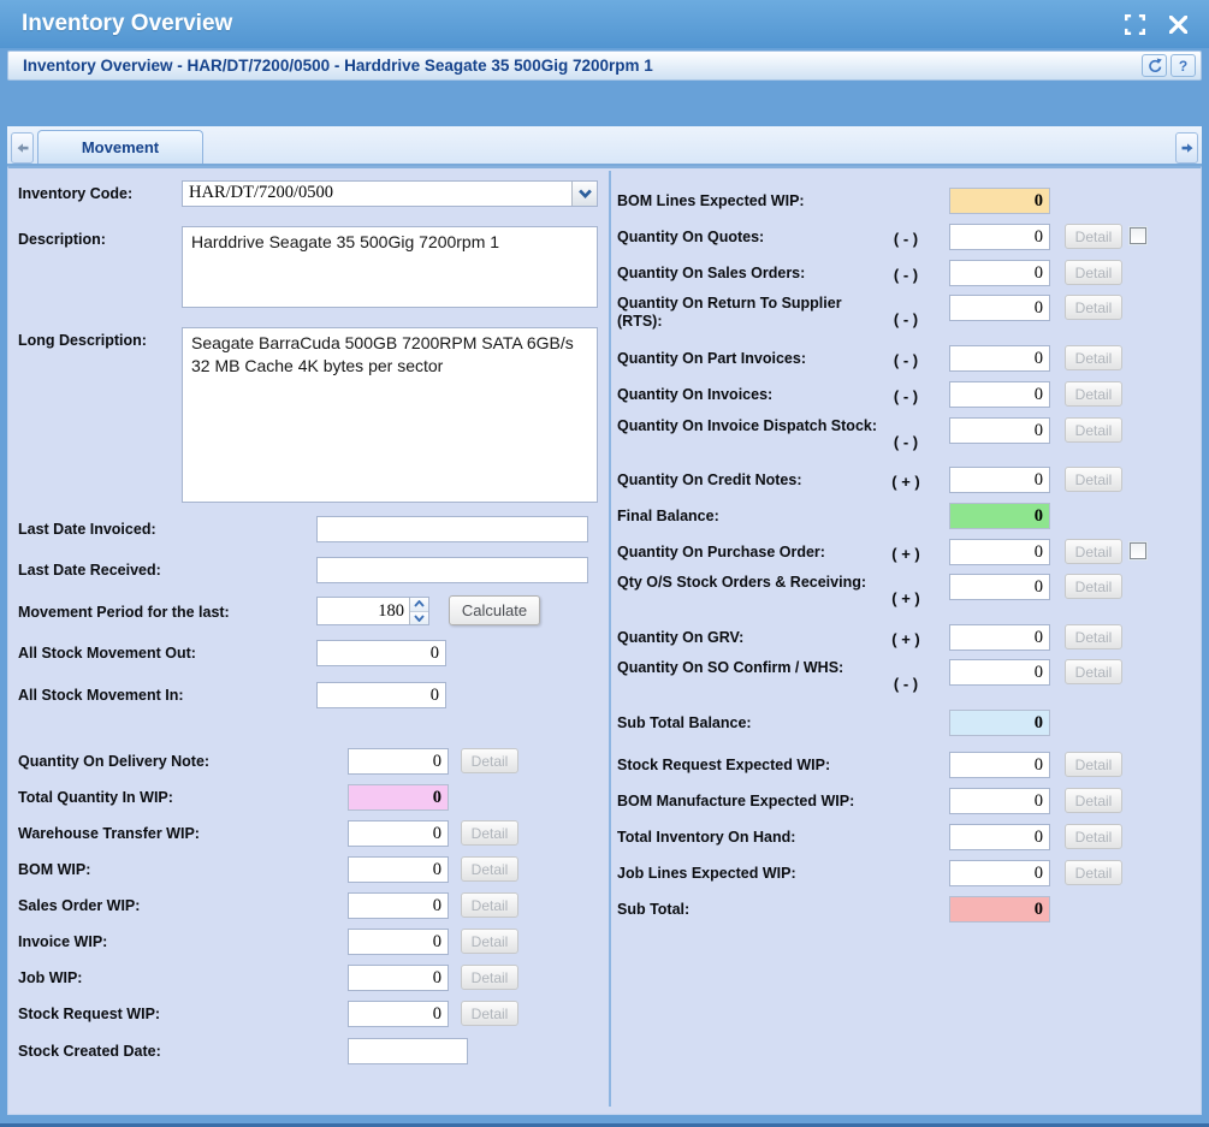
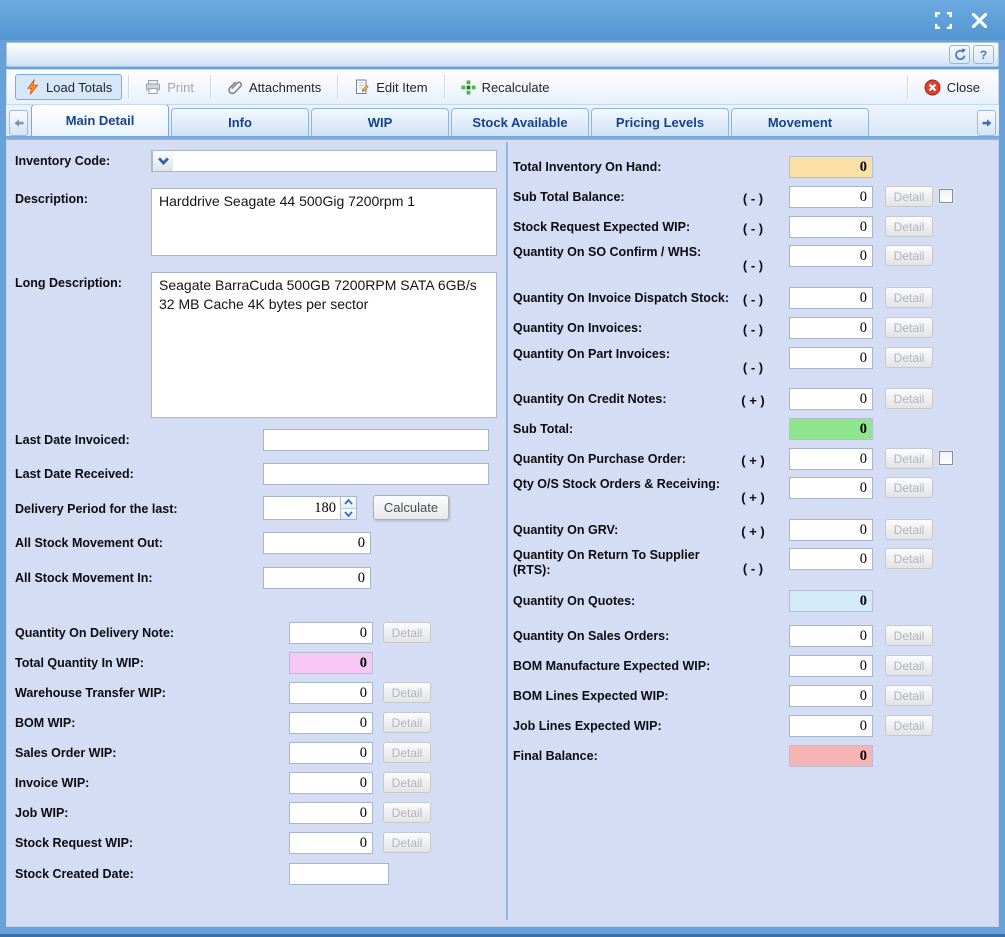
- Inventory Overview
- Inventory Overview - HAR/DT/7200/0500 - Harddrive Seagate 35 500Gig 7200rpm 1
  ?
+ Load Totals
+ Print
+ Attachments
+ Edit Item
+ Recalculate
+ Close
+ Main Detail
+ Info
+ WIP
+ Stock Available
+ Pricing Levels
  Movement
  Inventory Code:
- HAR/DT/7200/0500
  Description:
- Harddrive Seagate 35 500Gig 7200rpm 1
+ Harddrive Seagate 44 500Gig 7200rpm 1
  Long Description:
  Seagate BarraCuda 500GB 7200RPM SATA 6GB/s 32 MB Cache 4K bytes per sector
  Last Date Invoiced:
  Last Date Received:
- Movement Period for the last:
+ Delivery Period for the last:
  180
  Calculate
  All Stock Movement Out:
  0
  All Stock Movement In:
  0
  Quantity On Delivery Note:
  0
  Detail
  Total Quantity In WIP:
  0
  Warehouse Transfer WIP:
  0
  Detail
  BOM WIP:
  0
  Detail
  Sales Order WIP:
  0
  Detail
  Invoice WIP:
  0
  Detail
  Job WIP:
  0
  Detail
  Stock Request WIP:
  0
  Detail
  Stock Created Date:
- BOM Lines Expected WIP:
+ Total Inventory On Hand:
  0
- Quantity On Quotes:
+ Sub Total Balance:
  ( - )
  0
  Detail
- Quantity On Sales Orders:
+ Stock Request Expected WIP:
  ( - )
  0
  Detail
- Quantity On Return To Supplier (RTS):
+ Quantity On SO Confirm / WHS:
  ( - )
  0
  Detail
- Quantity On Part Invoices:
+ Quantity On Invoice Dispatch Stock:
  ( - )
  0
  Detail
  Quantity On Invoices:
  ( - )
  0
  Detail
- Quantity On Invoice Dispatch Stock:
+ Quantity On Part Invoices:
  ( - )
  0
  Detail
  Quantity On Credit Notes:
  ( + )
  0
  Detail
- Final Balance:
+ Sub Total:
  0
  Quantity On Purchase Order:
  ( + )
  0
  Detail
  Qty O/S Stock Orders & Receiving:
  ( + )
  0
  Detail
  Quantity On GRV:
  ( + )
  0
  Detail
- Quantity On SO Confirm / WHS:
+ Quantity On Return To Supplier (RTS):
  ( - )
  0
  Detail
- Sub Total Balance:
+ Quantity On Quotes:
  0
- Stock Request Expected WIP:
+ Quantity On Sales Orders:
  0
  Detail
  BOM Manufacture Expected WIP:
  0
  Detail
- Total Inventory On Hand:
+ BOM Lines Expected WIP:
  0
  Detail
  Job Lines Expected WIP:
  0
  Detail
- Sub Total:
+ Final Balance:
  0
